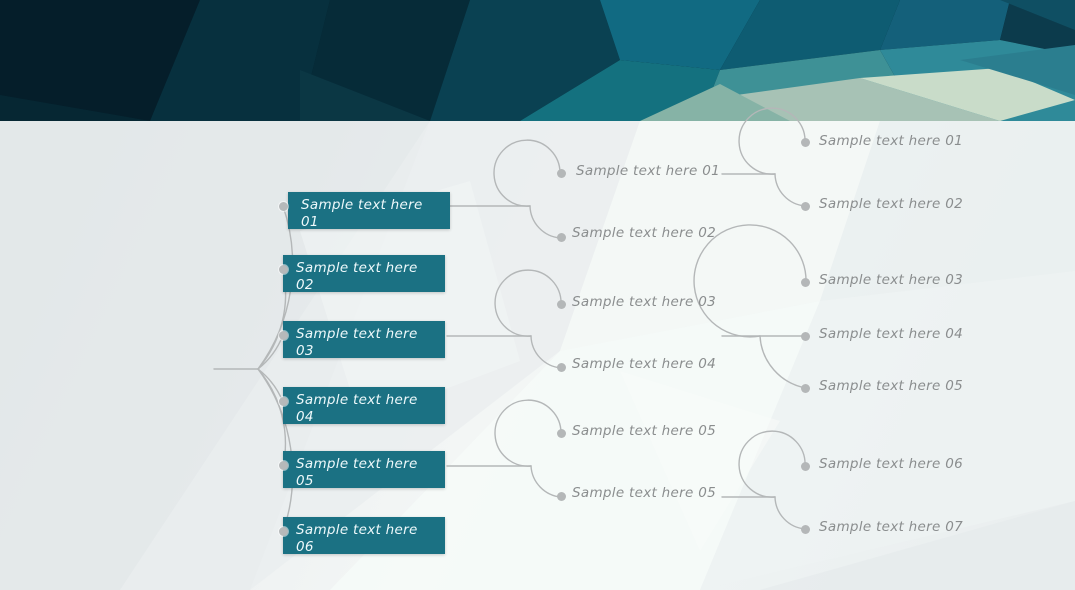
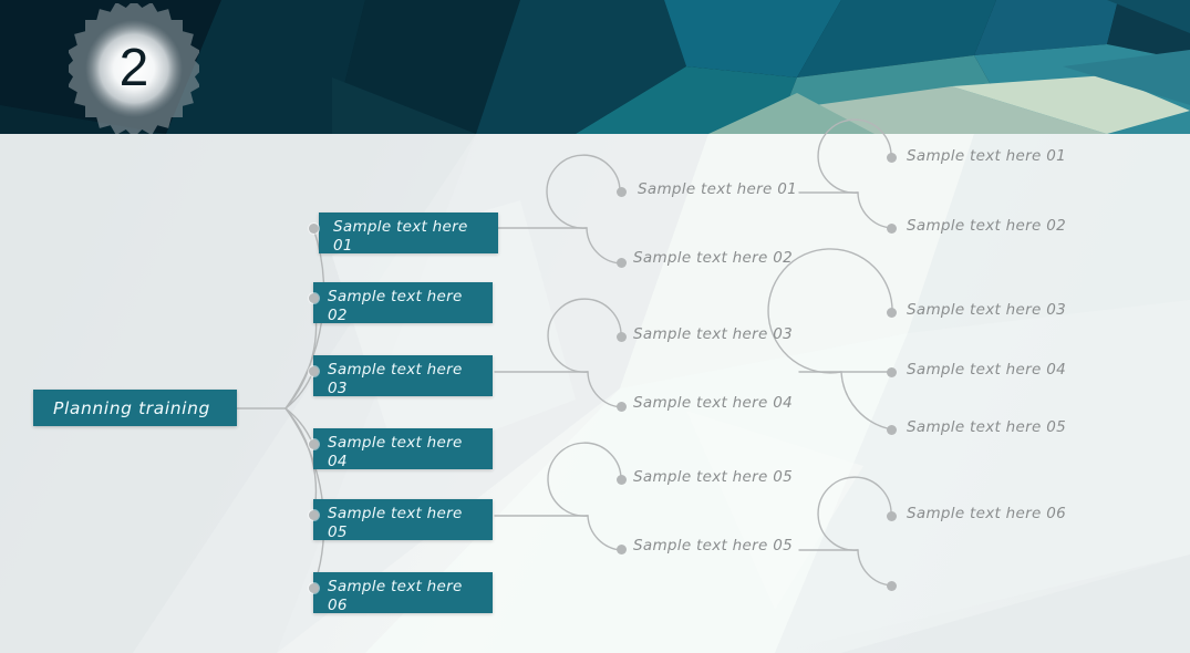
+ 2
+ Planning training
  Sample text here 01
  Sample text here 02
  Sample text here 03
  Sample text here 04
  Sample text here 05
  Sample text here 06
  Sample text here 01
  Sample text here 02
  Sample text here 03
  Sample text here 04
  Sample text here 05
  Sample text here 05
  Sample text here 01
  Sample text here 02
  Sample text here 03
  Sample text here 04
  Sample text here 05
  Sample text here 06
- Sample text here 07
